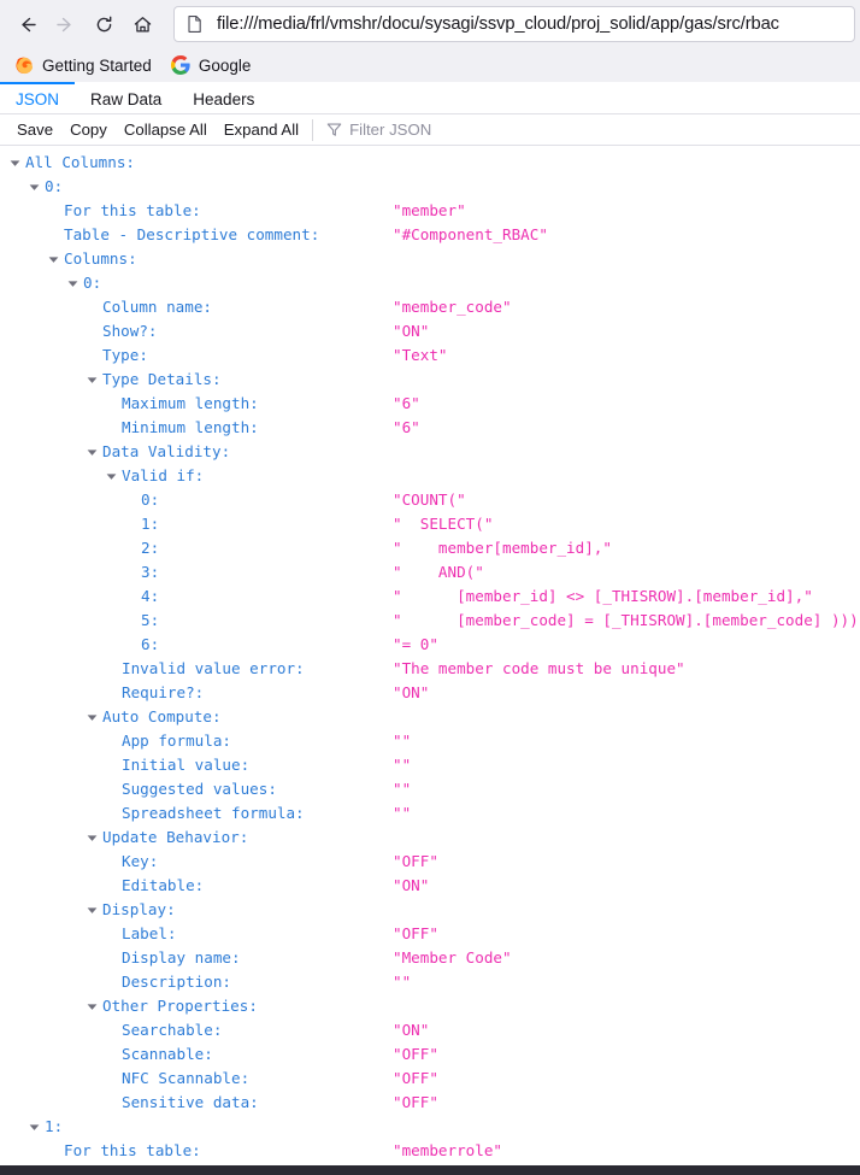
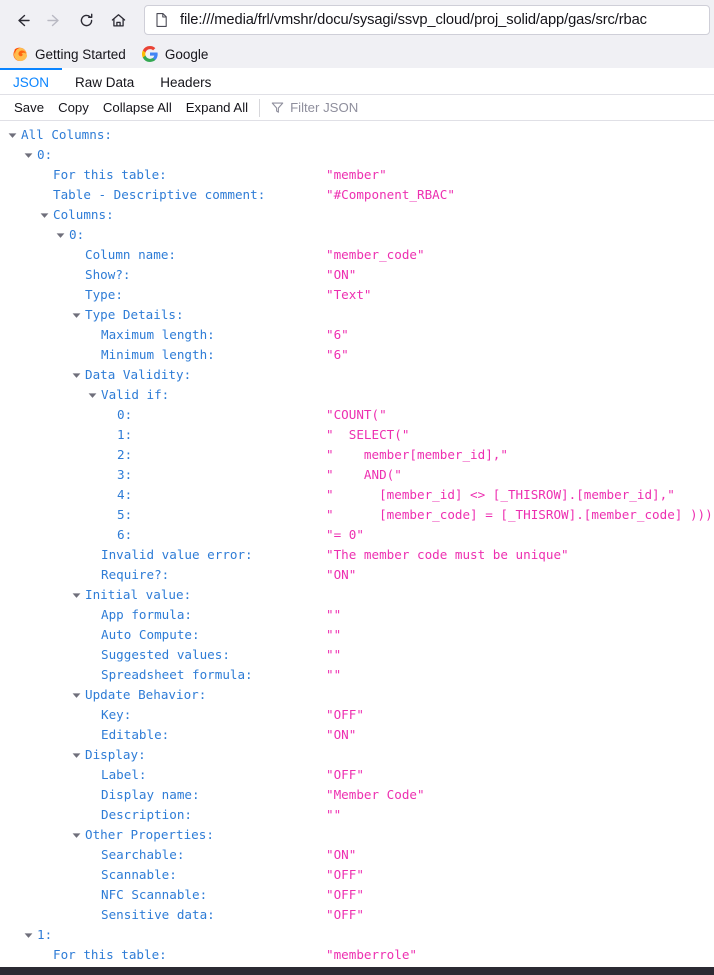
  file:///media/frl/vmshr/docu/sysagi/ssvp_cloud/proj_solid/app/gas/src/rbac
  Getting Started
  Google
  JSON
  Raw Data
  Headers
  Save
  Copy
  Collapse All
  Expand All
  Filter JSON
  All Columns:
  0:
  For this table:
  "member"
  Table - Descriptive comment:
  "#Component_RBAC"
  Columns:
  0:
  Column name:
  "member_code"
  Show?:
  "ON"
  Type:
  "Text"
  Type Details:
  Maximum length:
  "6"
  Minimum length:
  "6"
  Data Validity:
  Valid if:
  0:
  "COUNT("
  1:
  " SELECT("
  2:
  " member[member_id],"
  3:
  " AND("
  4:
  " [member_id] <> [_THISROW].[member_id],"
  5:
  " [member_code] = [_THISROW].[member_code] )))
  6:
  "= 0"
  Invalid value error:
  "The member code must be unique"
  Require?:
  "ON"
- Auto Compute:
+ Initial value:
  App formula:
  ""
- Initial value:
+ Auto Compute:
  ""
  Suggested values:
  ""
  Spreadsheet formula:
  ""
  Update Behavior:
  Key:
  "OFF"
  Editable:
  "ON"
  Display:
  Label:
  "OFF"
  Display name:
  "Member Code"
  Description:
  ""
  Other Properties:
  Searchable:
  "ON"
  Scannable:
  "OFF"
  NFC Scannable:
  "OFF"
  Sensitive data:
  "OFF"
  1:
  For this table:
  "memberrole"
